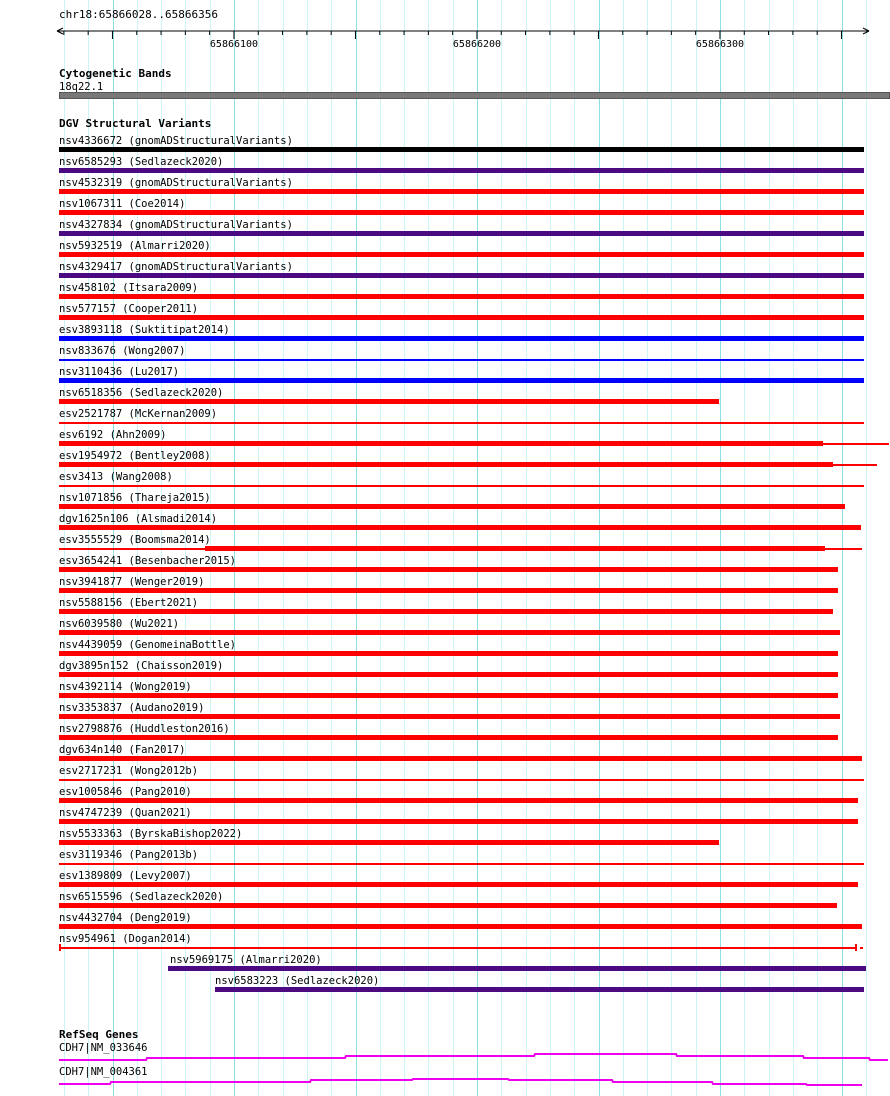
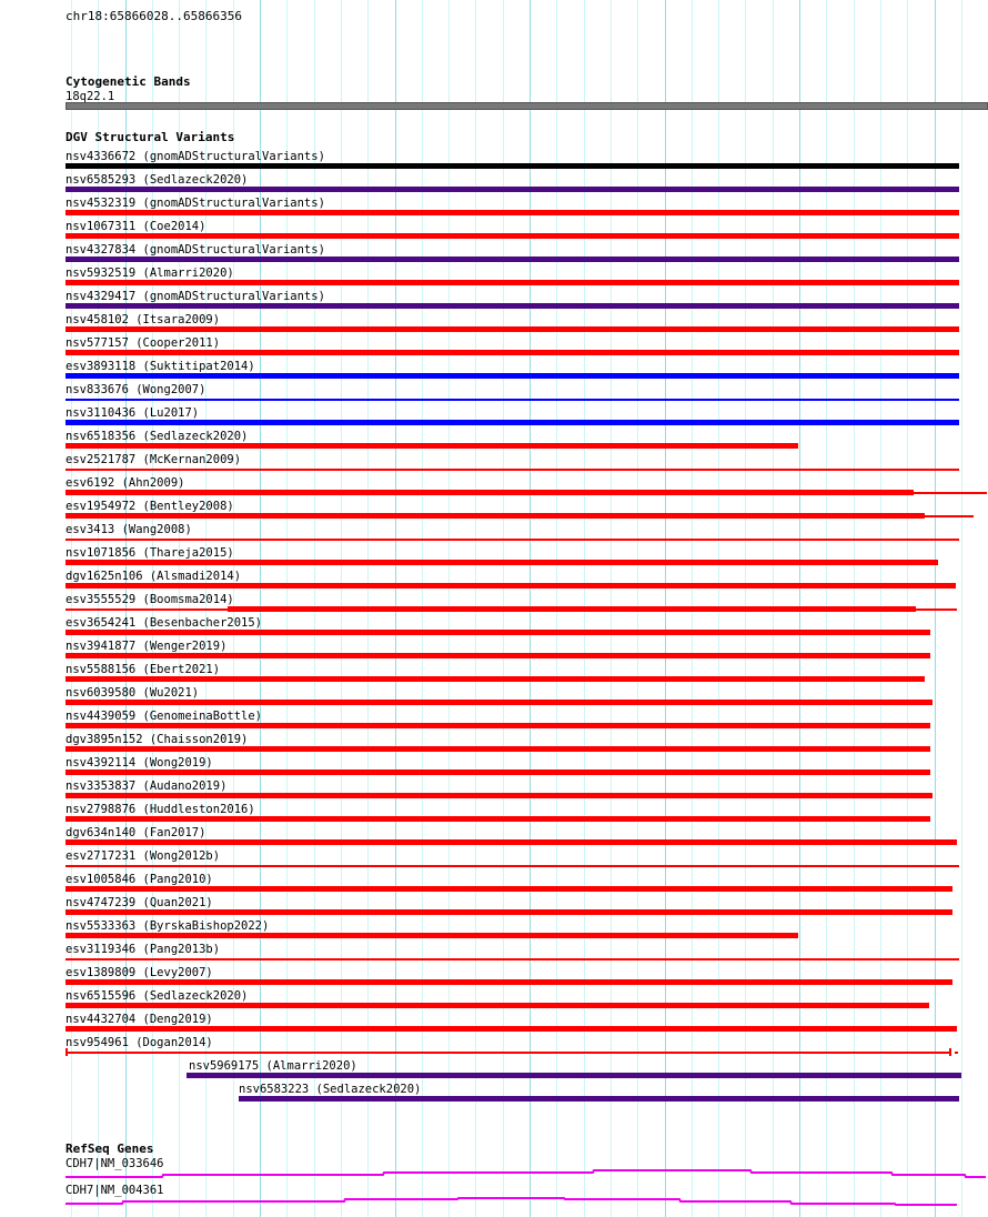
  chr18:65866028..65866356
- 65866100
- 65866200
- 65866300
  Cytogenetic Bands
  18q22.1
  DGV Structural Variants
  nsv4336672 (gnomADStructuralVariants)
  nsv6585293 (Sedlazeck2020)
  nsv4532319 (gnomADStructuralVariants)
  nsv1067311 (Coe2014)
  nsv4327834 (gnomADStructuralVariants)
  nsv5932519 (Almarri2020)
  nsv4329417 (gnomADStructuralVariants)
  nsv458102 (Itsara2009)
  nsv577157 (Cooper2011)
  esv3893118 (Suktitipat2014)
  nsv833676 (Wong2007)
  nsv3110436 (Lu2017)
  nsv6518356 (Sedlazeck2020)
  esv2521787 (McKernan2009)
  esv6192 (Ahn2009)
  esv1954972 (Bentley2008)
  esv3413 (Wang2008)
  nsv1071856 (Thareja2015)
  dgv1625n106 (Alsmadi2014)
  esv3555529 (Boomsma2014)
  esv3654241 (Besenbacher2015)
  nsv3941877 (Wenger2019)
  nsv5588156 (Ebert2021)
  nsv6039580 (Wu2021)
  nsv4439059 (GenomeinaBottle)
  dgv3895n152 (Chaisson2019)
  nsv4392114 (Wong2019)
  nsv3353837 (Audano2019)
  nsv2798876 (Huddleston2016)
  dgv634n140 (Fan2017)
  esv2717231 (Wong2012b)
  esv1005846 (Pang2010)
  nsv4747239 (Quan2021)
  nsv5533363 (ByrskaBishop2022)
  esv3119346 (Pang2013b)
  esv1389809 (Levy2007)
  nsv6515596 (Sedlazeck2020)
  nsv4432704 (Deng2019)
  nsv954961 (Dogan2014)
  nsv5969175 (Almarri2020)
  nsv6583223 (Sedlazeck2020)
  RefSeq Genes
  CDH7|NM_033646
  CDH7|NM_004361
